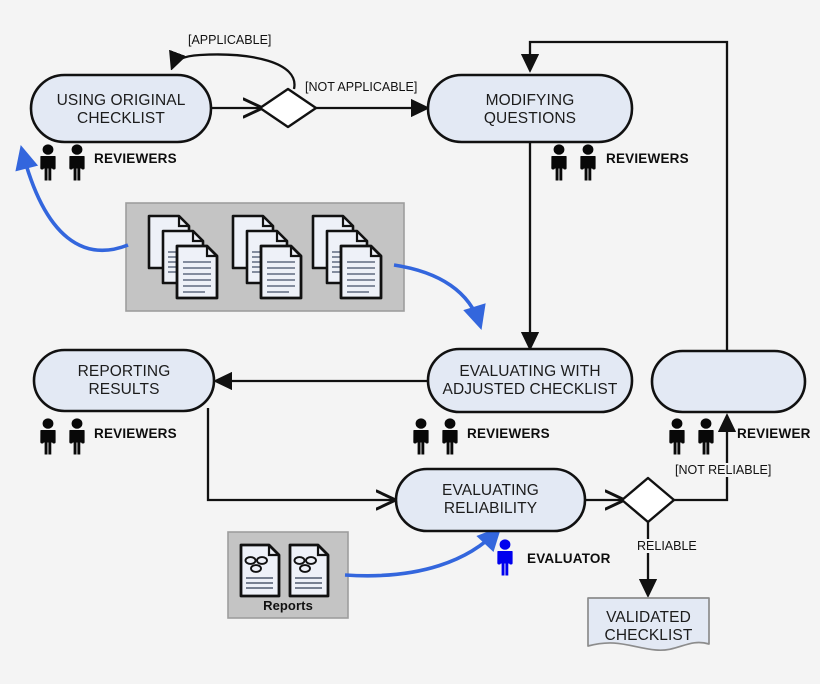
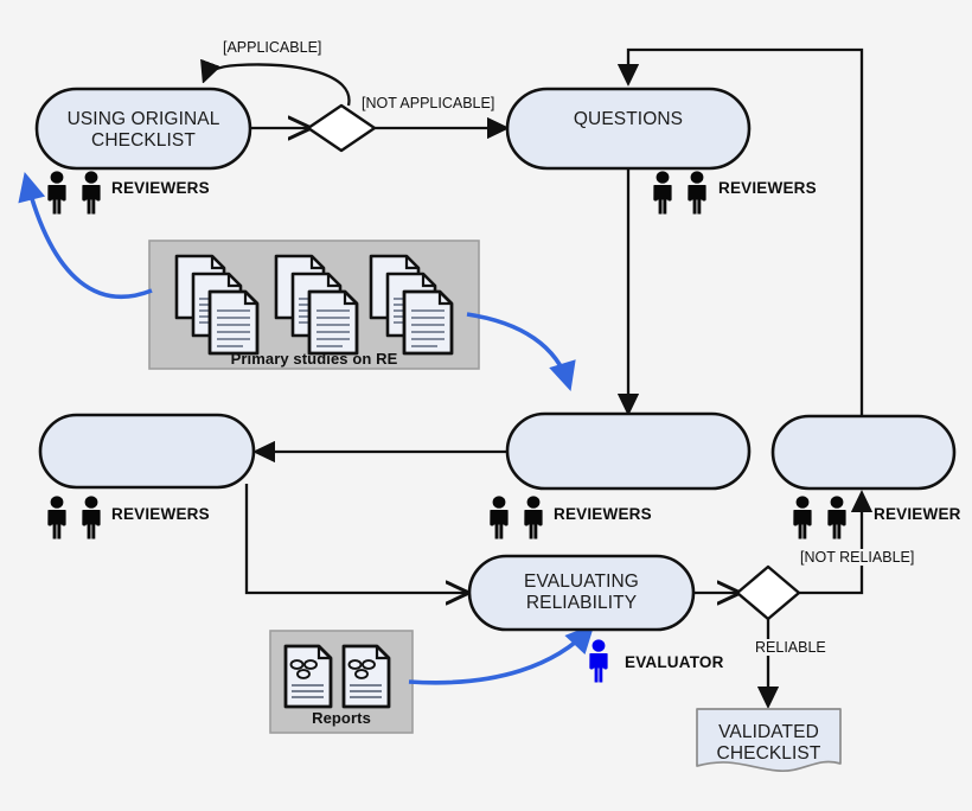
  USING ORIGINAL
  CHECKLIST
- MODIFYING
  QUESTIONS
- REPORTING
- RESULTS
- EVALUATING WITH
- ADJUSTED CHECKLIST
  EVALUATING
  RELIABILITY
  VALIDATED
  CHECKLIST
  REVIEWERS
  REVIEWERS
  REVIEWERS
  REVIEWERS
  REVIEWER
  EVALUATOR
  [APPLICABLE]
  [NOT APPLICABLE]
  [NOT RELIABLE]
  RELIABLE
+ Primary studies on RE
  Reports
